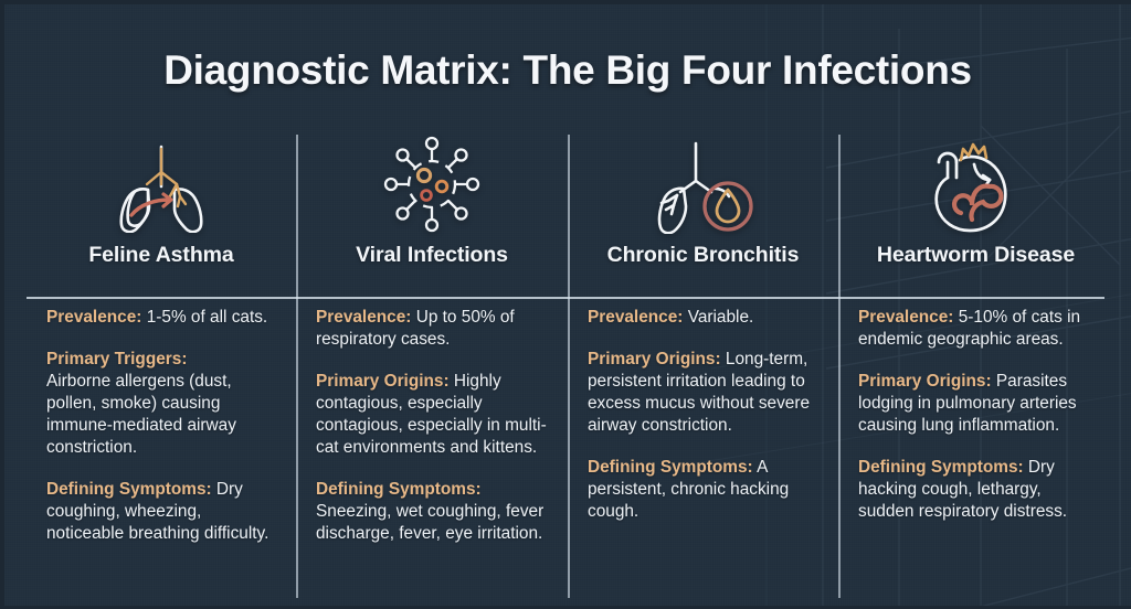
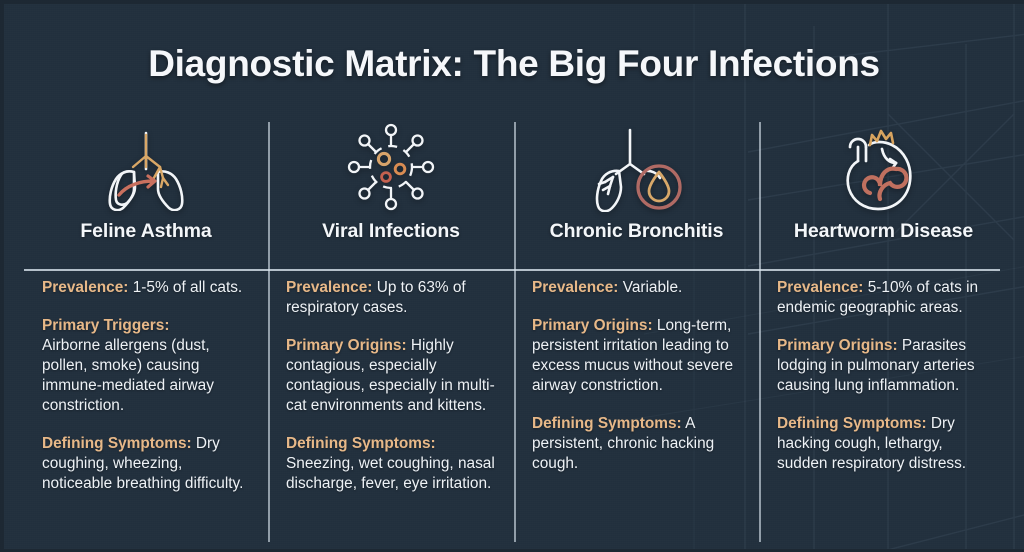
  Diagnostic Matrix: The Big Four Infections
  Feline Asthma
  Prevalence: 1-5% of all cats.
  Primary Triggers:
  Airborne allergens (dust, pollen, smoke) causing immune-mediated airway constriction.
  Defining Symptoms: Dry coughing, wheezing, noticeable breathing difficulty.
  Viral Infections
- Prevalence: Up to 50% of respiratory cases.
+ Prevalence: Up to 63% of respiratory cases.
  Primary Origins: Highly contagious, especially contagious, especially in multi-cat environments and kittens.
  Defining Symptoms:
- Sneezing, wet coughing, fever discharge, fever, eye irritation.
+ Sneezing, wet coughing, nasal discharge, fever, eye irritation.
  Chronic Bronchitis
  Prevalence: Variable.
  Primary Origins: Long-term,
  persistent irritation leading to excess mucus without severe airway constriction.
  Defining Symptoms: A persistent, chronic hacking cough.
  Heartworm Disease
  Prevalence: 5-10% of cats in endemic geographic areas.
  Primary Origins: Parasites lodging in pulmonary arteries causing lung inflammation.
  Defining Symptoms: Dry hacking cough, lethargy, sudden respiratory distress.
